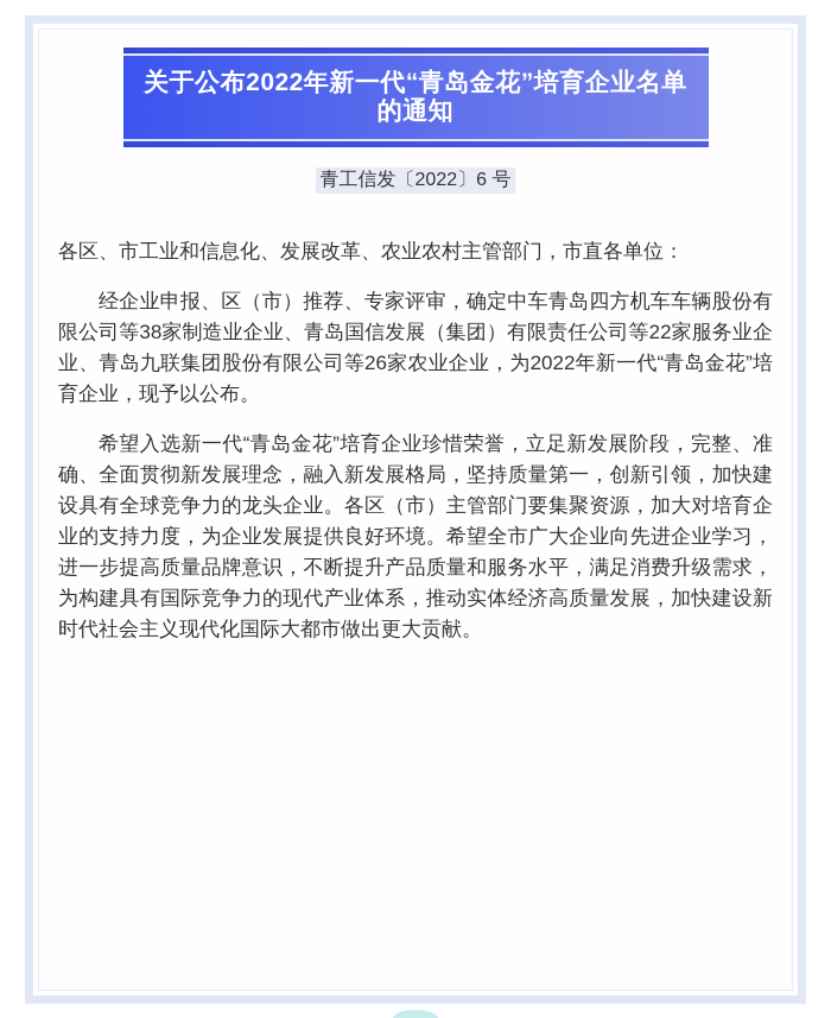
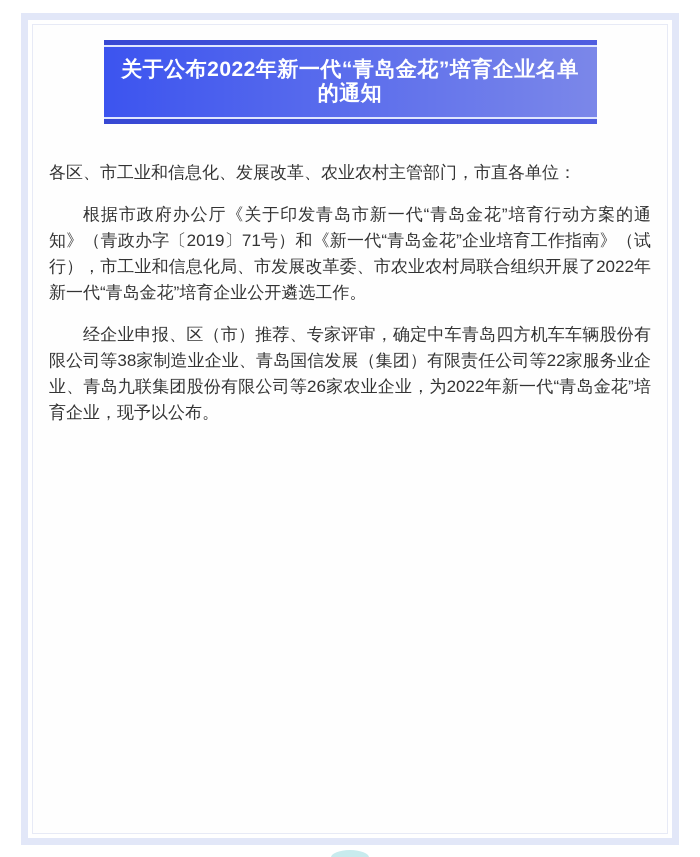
  关于公布2022年新一代“青岛金花”培育企业名单的通知
- 青工信发〔2022〕6 号
  各区、市工业和信息化、发展改革、农业农村主管部门，市直各单位：
+ 根据市政府办公厅《关于印发青岛市新一代“青岛金花”培育行动方案的通知》（青政办字〔2019〕71号）和《新一代“青岛金花”企业培育工作指南》（试行），市工业和信息化局、市发展改革委、市农业农村局联合组织开展了2022年新一代“青岛金花”培育企业公开遴选工作。
  经企业申报、区（市）推荐、专家评审，确定中车青岛四方机车车辆股份有限公司等38家制造业企业、青岛国信发展（集团）有限责任公司等22家服务业企业、青岛九联集团股份有限公司等26家农业企业，为2022年新一代“青岛金花”培育企业，现予以公布。
- 希望入选新一代“青岛金花”培育企业珍惜荣誉，立足新发展阶段，完整、准确、全面贯彻新发展理念，融入新发展格局，坚持质量第一，创新引领，加快建设具有全球竞争力的龙头企业。各区（市）主管部门要集聚资源，加大对培育企业的支持力度，为企业发展提供良好环境。希望全市广大企业向先进企业学习，进一步提高质量品牌意识，不断提升产品质量和服务水平，满足消费升级需求，为构建具有国际竞争力的现代产业体系，推动实体经济高质量发展，加快建设新时代社会主义现代化国际大都市做出更大贡献。
